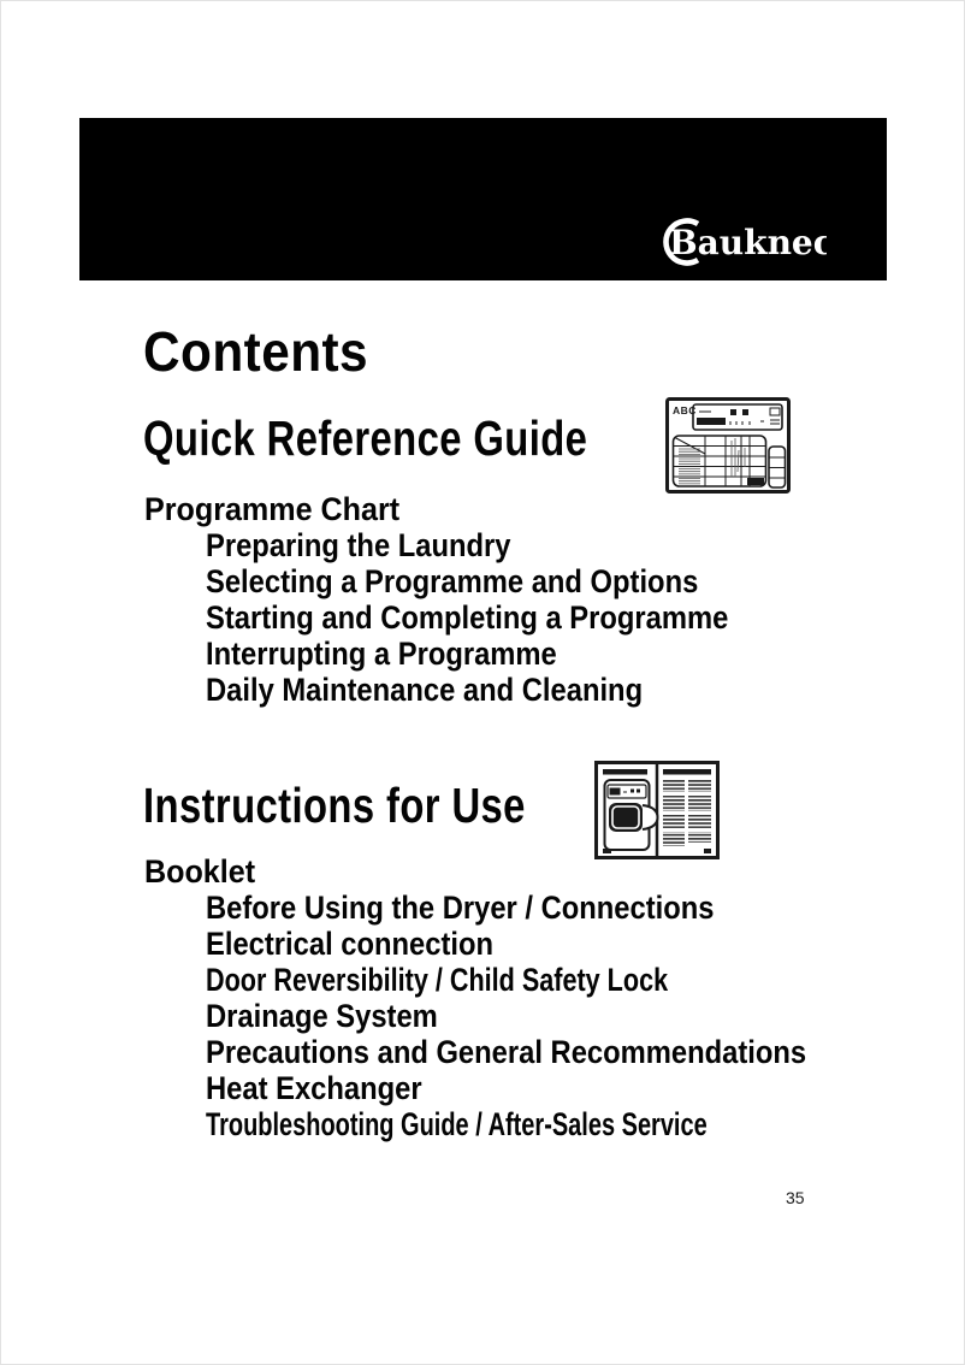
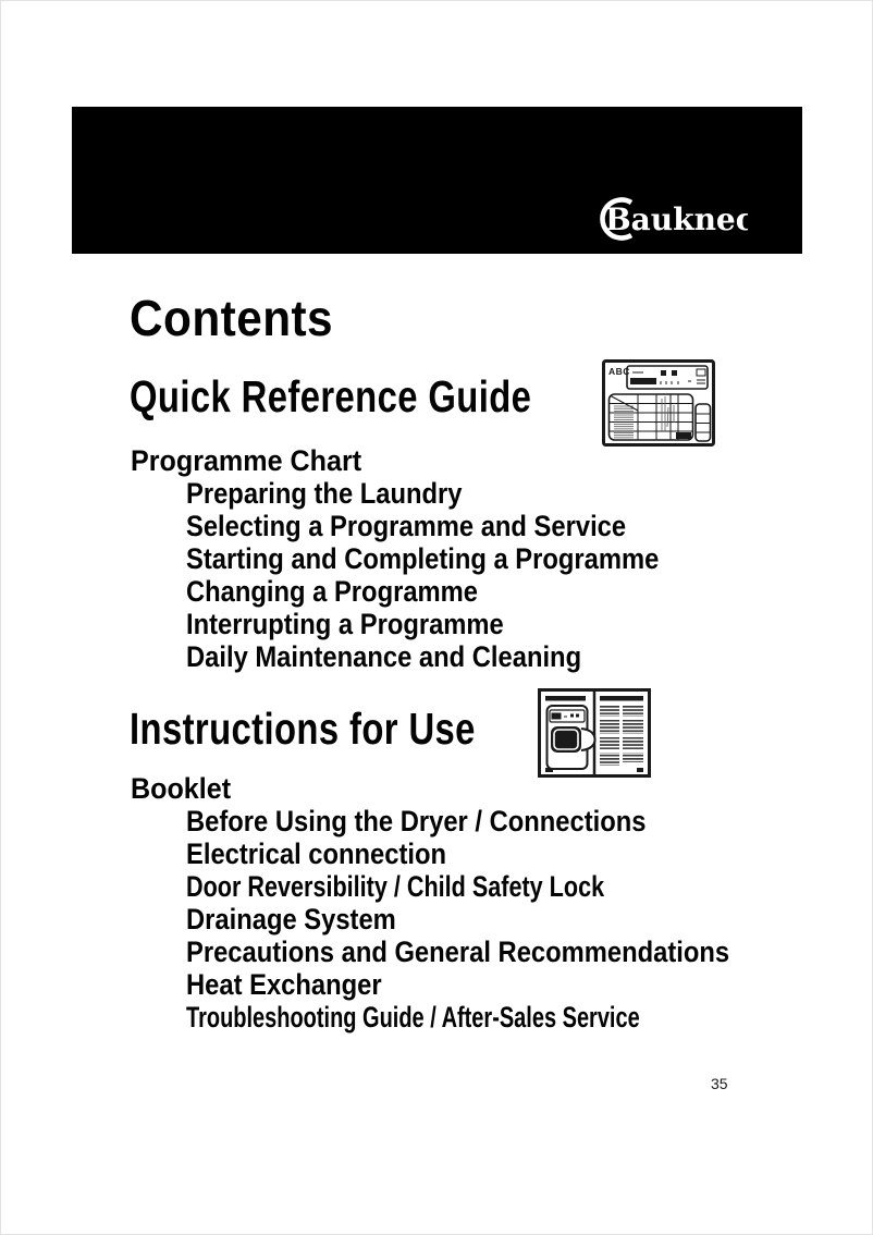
  Bauknec
  Contents
  Quick Reference Guide
  Programme Chart
  Preparing the Laundry
- Selecting a Programme and Options
+ Selecting a Programme and Service
  Starting and Completing a Programme
+ Changing a Programme
  Interrupting a Programme
  Daily Maintenance and Cleaning
  Instructions for Use
  Booklet
  Before Using the Dryer / Connections
  Electrical connection
  Door Reversibility / Child Safety Lock
  Drainage System
  Precautions and General Recommendations
  Heat Exchanger
  Troubleshooting Guide / After-Sales Service
  35
